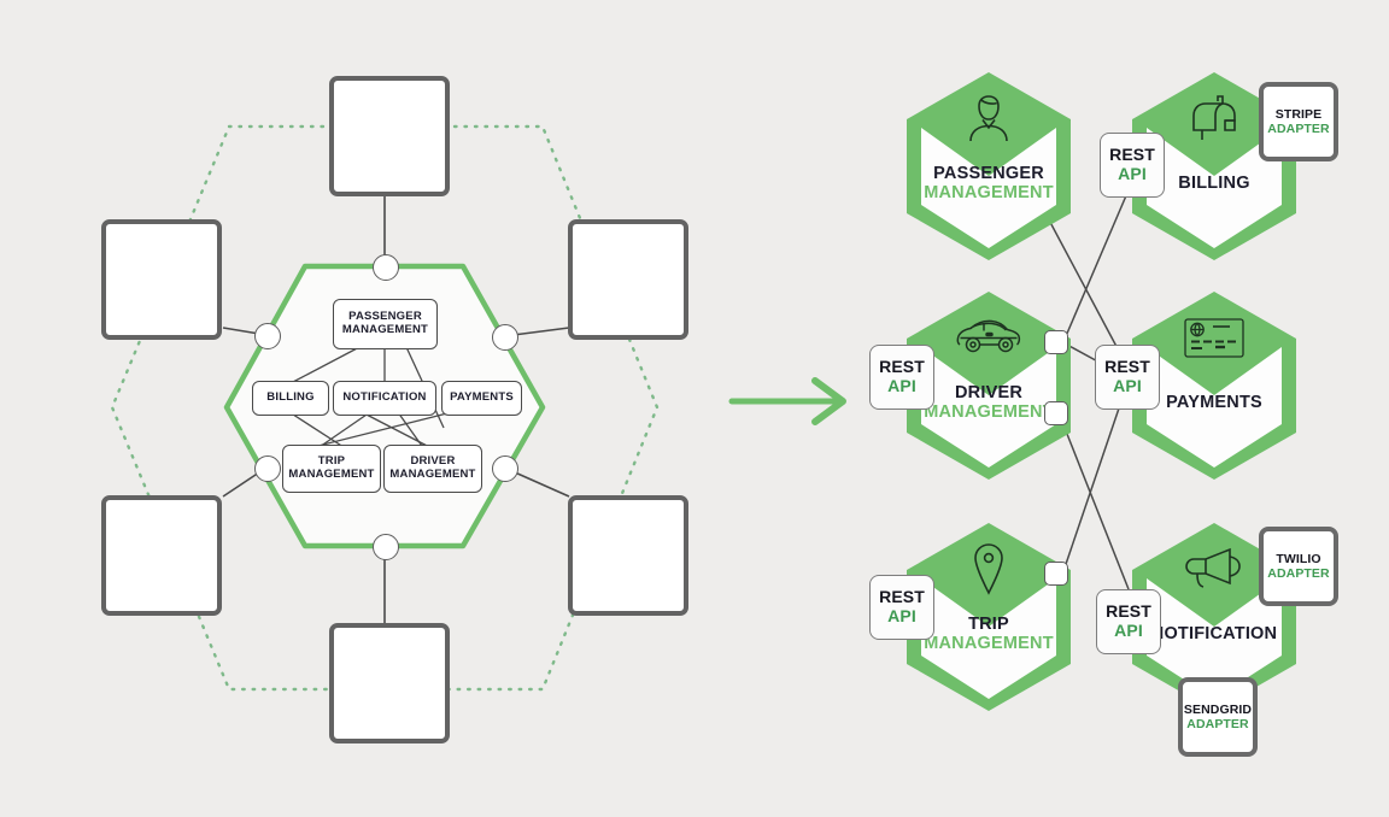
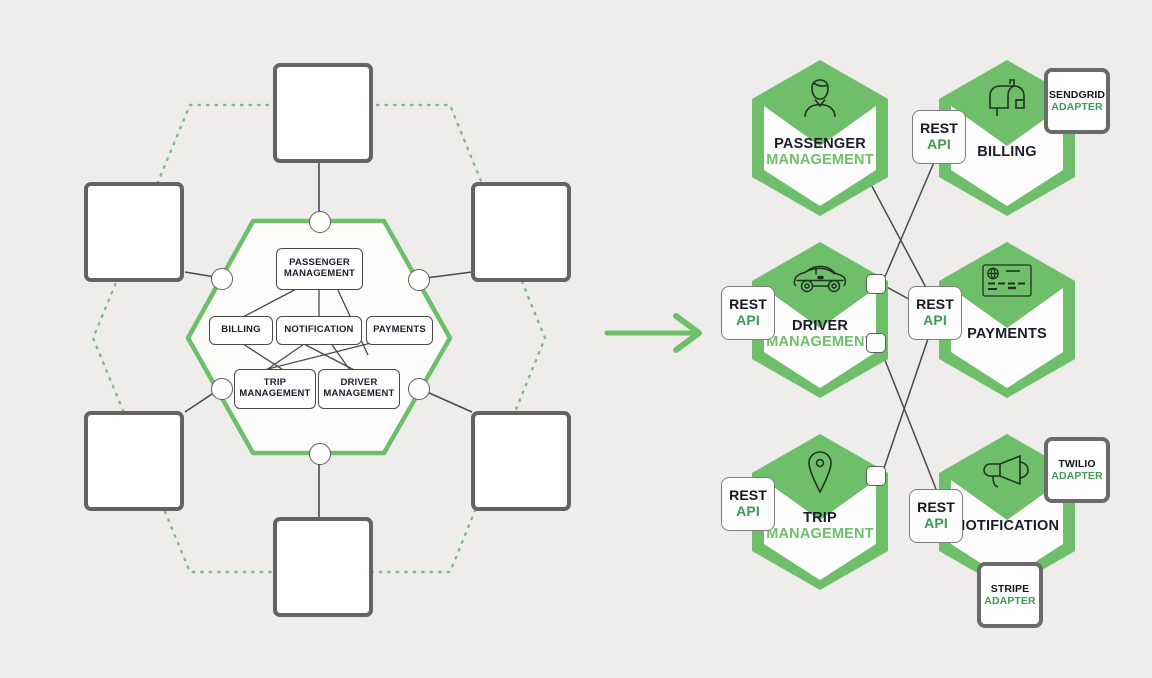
  PASSENGER
  MANAGEMENT
  BILLING
  NOTIFICATION
  PAYMENTS
  TRIP
  MANAGEMENT
  DRIVER
  MANAGEMENT
  PASSENGER
  MANAGEMENT
  BILLING
  DRIVER
  MANAGEMEN
  PAYMENTS
  TRIP
  MANAGEMENT
  OTIFICATION
  REST
  API
  REST
  API
  REST
  API
  REST
  API
  REST
  API
- STRIPE
+ SENDGRID
  ADAPTER
  TWILIO
  ADAPTER
- SENDGRID
+ STRIPE
  ADAPTER
